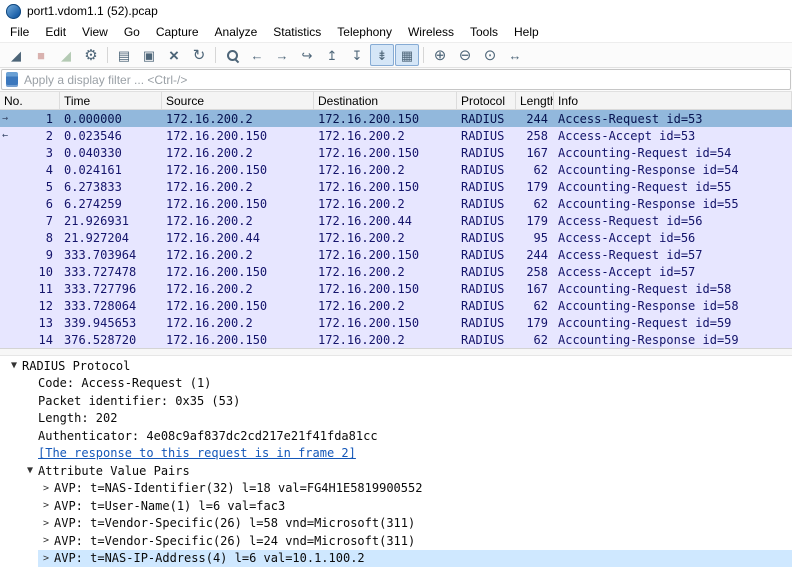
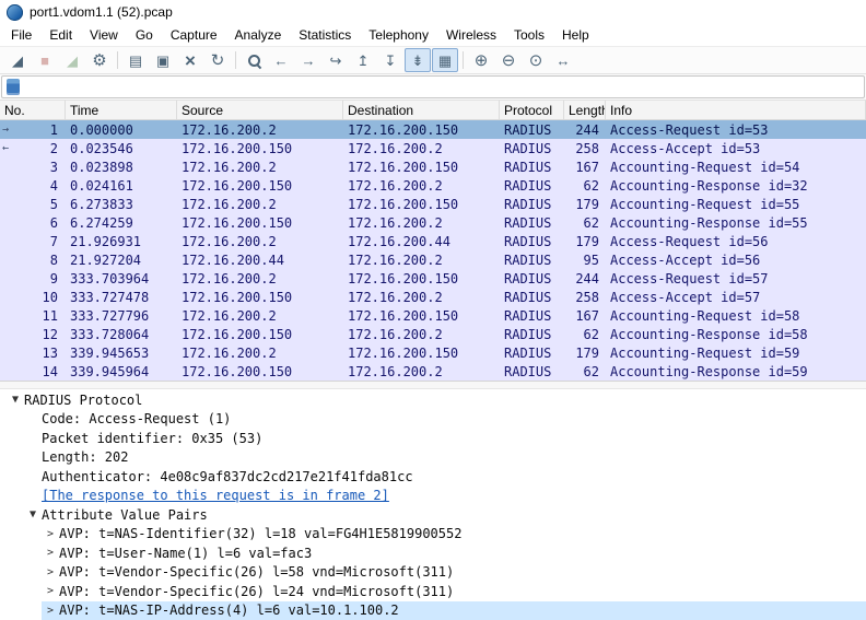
  port1.vdom1.1 (52).pcap
  File
  Edit
  View
  Go
  Capture
  Analyze
  Statistics
  Telephony
  Wireless
  Tools
  Help
  ◢
  ■
  ◢
  ⚙
  ▤
  ▣
  ×
  ↻
  ←
  →
  ↪
  ↥
  ↧
  ⇟
  ▦
  ⊕
  ⊖
  ⊙
  ↔
- Apply a display filter ... <Ctrl-/>
  No.
  Time
  Source
  Destination
  Protocol
  Length
  Info
  1
  →
  0.000000
  172.16.200.2
  172.16.200.150
  RADIUS
  244
  Access-Request id=53
  2
  ←
  0.023546
  172.16.200.150
  172.16.200.2
  RADIUS
  258
  Access-Accept id=53
  3
- 0.040330
+ 0.023898
  172.16.200.2
  172.16.200.150
  RADIUS
  167
  Accounting-Request id=54
  4
  0.024161
  172.16.200.150
  172.16.200.2
  RADIUS
  62
- Accounting-Response id=54
+ Accounting-Response id=32
  5
  6.273833
  172.16.200.2
  172.16.200.150
  RADIUS
  179
  Accounting-Request id=55
  6
  6.274259
  172.16.200.150
  172.16.200.2
  RADIUS
  62
  Accounting-Response id=55
  7
  21.926931
  172.16.200.2
  172.16.200.44
  RADIUS
  179
  Access-Request id=56
  8
  21.927204
  172.16.200.44
  172.16.200.2
  RADIUS
  95
  Access-Accept id=56
  9
  333.703964
  172.16.200.2
  172.16.200.150
  RADIUS
  244
  Access-Request id=57
  10
  333.727478
  172.16.200.150
  172.16.200.2
  RADIUS
  258
  Access-Accept id=57
  11
  333.727796
  172.16.200.2
  172.16.200.150
  RADIUS
  167
  Accounting-Request id=58
  12
  333.728064
  172.16.200.150
  172.16.200.2
  RADIUS
  62
  Accounting-Response id=58
  13
  339.945653
  172.16.200.2
  172.16.200.150
  RADIUS
  179
  Accounting-Request id=59
  14
- 376.528720
+ 339.945964
  172.16.200.150
  172.16.200.2
  RADIUS
  62
  Accounting-Response id=59
  ▼
  RADIUS Protocol
  Code: Access-Request (1)
  Packet identifier: 0x35 (53)
  Length: 202
  Authenticator: 4e08c9af837dc2cd217e21f41fda81cc
  [The response to this request is in frame 2]
  ▼
  Attribute Value Pairs
  >
  AVP: t=NAS-Identifier(32) l=18 val=FG4H1E5819900552
  >
  AVP: t=User-Name(1) l=6 val=fac3
  >
  AVP: t=Vendor-Specific(26) l=58 vnd=Microsoft(311)
  >
  AVP: t=Vendor-Specific(26) l=24 vnd=Microsoft(311)
  >
  AVP: t=NAS-IP-Address(4) l=6 val=10.1.100.2
